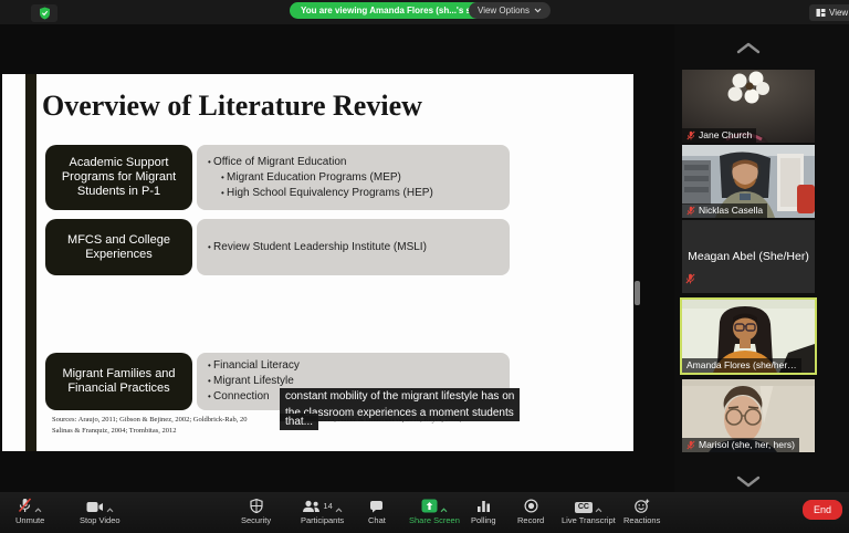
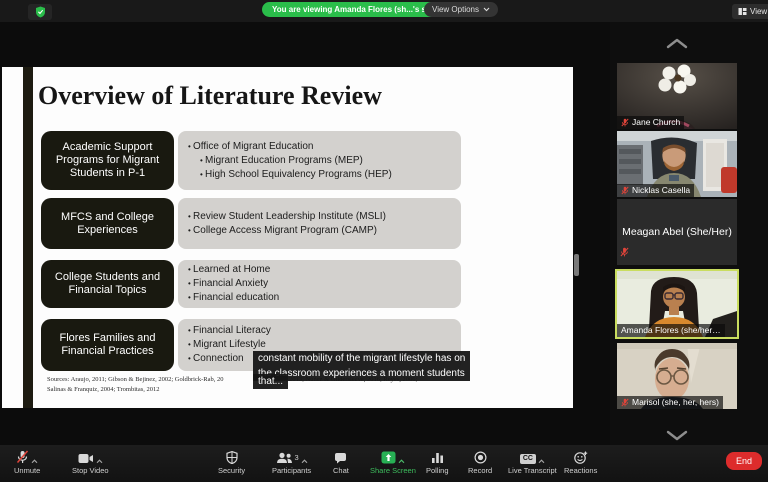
  You are viewing Amanda Flores (sh...'s
  View Options
  View
  Overview of Literature Review
  Academic Support Programs for Migrant Students in P-1
  Office of Migrant Education
  Migrant Education Programs (MEP)
  High School Equivalency Programs (HEP)
  MFCS and College Experiences
  Review Student Leadership Institute (MSLI)
+ College Access Migrant Program (CAMP)
+ College Students and Financial Topics
+ Learned at Home
+ Financial Anxiety
+ Financial education
- Migrant Families and Financial Practices
+ Flores Families and Financial Practices
  Financial Literacy
  Migrant Lifestyle
  Connection
  constant mobility of the migrant lifestyle has on
  ssroom experiences a moment students
  that...
  Jane Church
  Nicklas Casella
  Meagan Abel (She/Her)
  Amanda Flores (she/her…
  Marisol (she, her, hers)
  Unmute
  Stop Video
  Security
- 14
+ 3
  Participants
  Chat
  Share Screen
  Polling
  Record
  Live Transcript
  Reactions
  End
